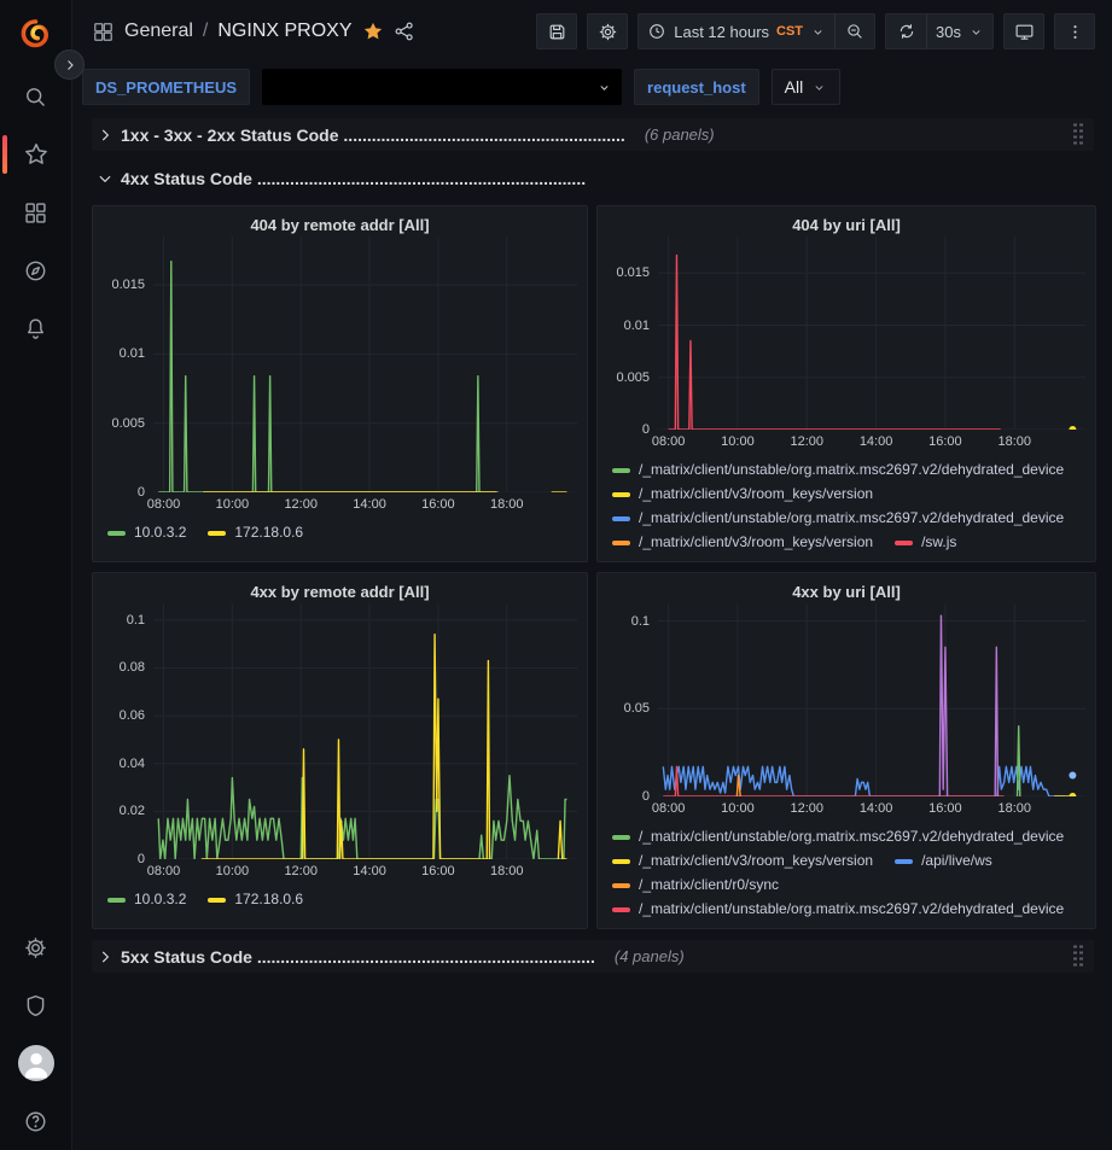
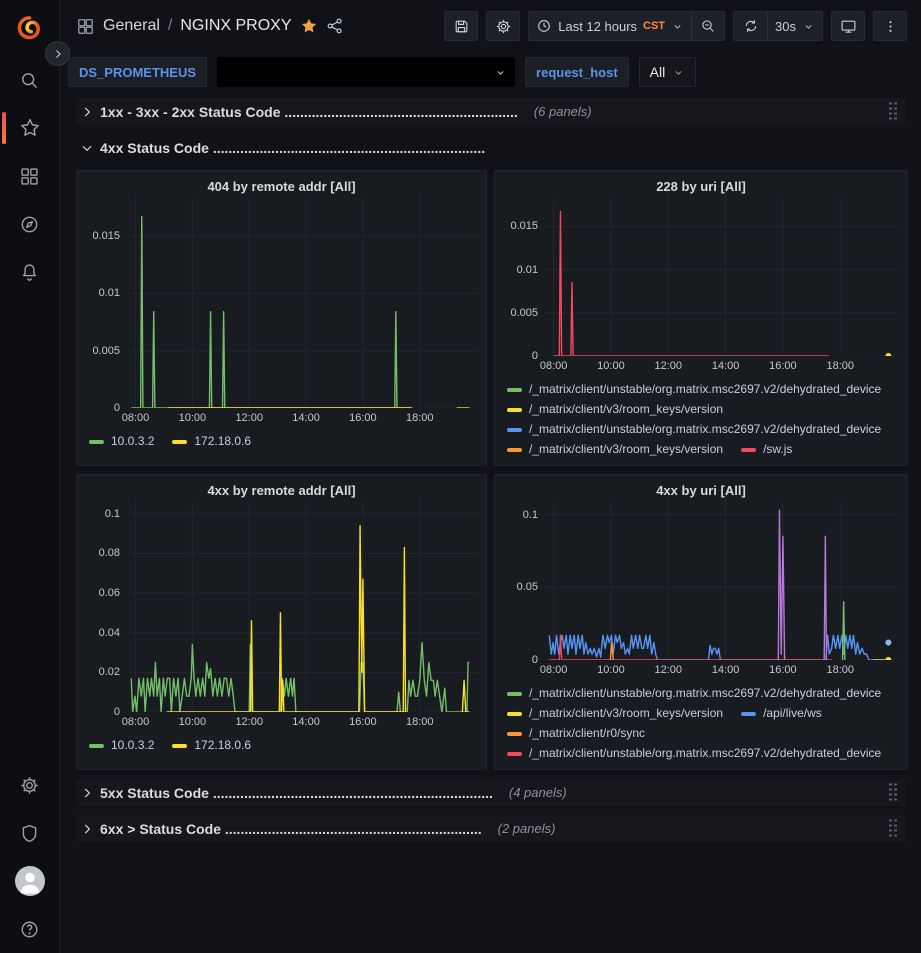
  General
  /
  NGINX PROXY
  Last 12 hours
  CST
  30s
  DS_PROMETHEUS
  request_host
  All
  1xx - 3xx - 2xx Status Code ............................................................
  (6 panels)
  4xx Status Code ......................................................................
  404 by remote addr [All]
  0
  0.005
  0.01
  0.015
  08:00
  10:00
  12:00
  14:00
  16:00
  18:00
  10.0.3.2
  172.18.0.6
- 404 by uri [All]
+ 228 by uri [All]
  0
  0.005
  0.01
  0.015
  08:00
  10:00
  12:00
  14:00
  16:00
  18:00
  /_matrix/client/unstable/org.matrix.msc2697.v2/dehydrated_device
  /_matrix/client/v3/room_keys/version
  /_matrix/client/unstable/org.matrix.msc2697.v2/dehydrated_device
  /_matrix/client/v3/room_keys/version
  /sw.js
  4xx by remote addr [All]
  0
  0.02
  0.04
  0.06
  0.08
  0.1
  08:00
  10:00
  12:00
  14:00
  16:00
  18:00
  10.0.3.2
  172.18.0.6
  4xx by uri [All]
  0
  0.05
  0.1
  08:00
  10:00
  12:00
  14:00
  16:00
  18:00
  /_matrix/client/unstable/org.matrix.msc2697.v2/dehydrated_device
  /_matrix/client/v3/room_keys/version
  /api/live/ws
  /_matrix/client/r0/sync
  /_matrix/client/unstable/org.matrix.msc2697.v2/dehydrated_device
  5xx Status Code ........................................................................
  (4 panels)
+ 6xx > Status Code ..................................................................
+ (2 panels)
